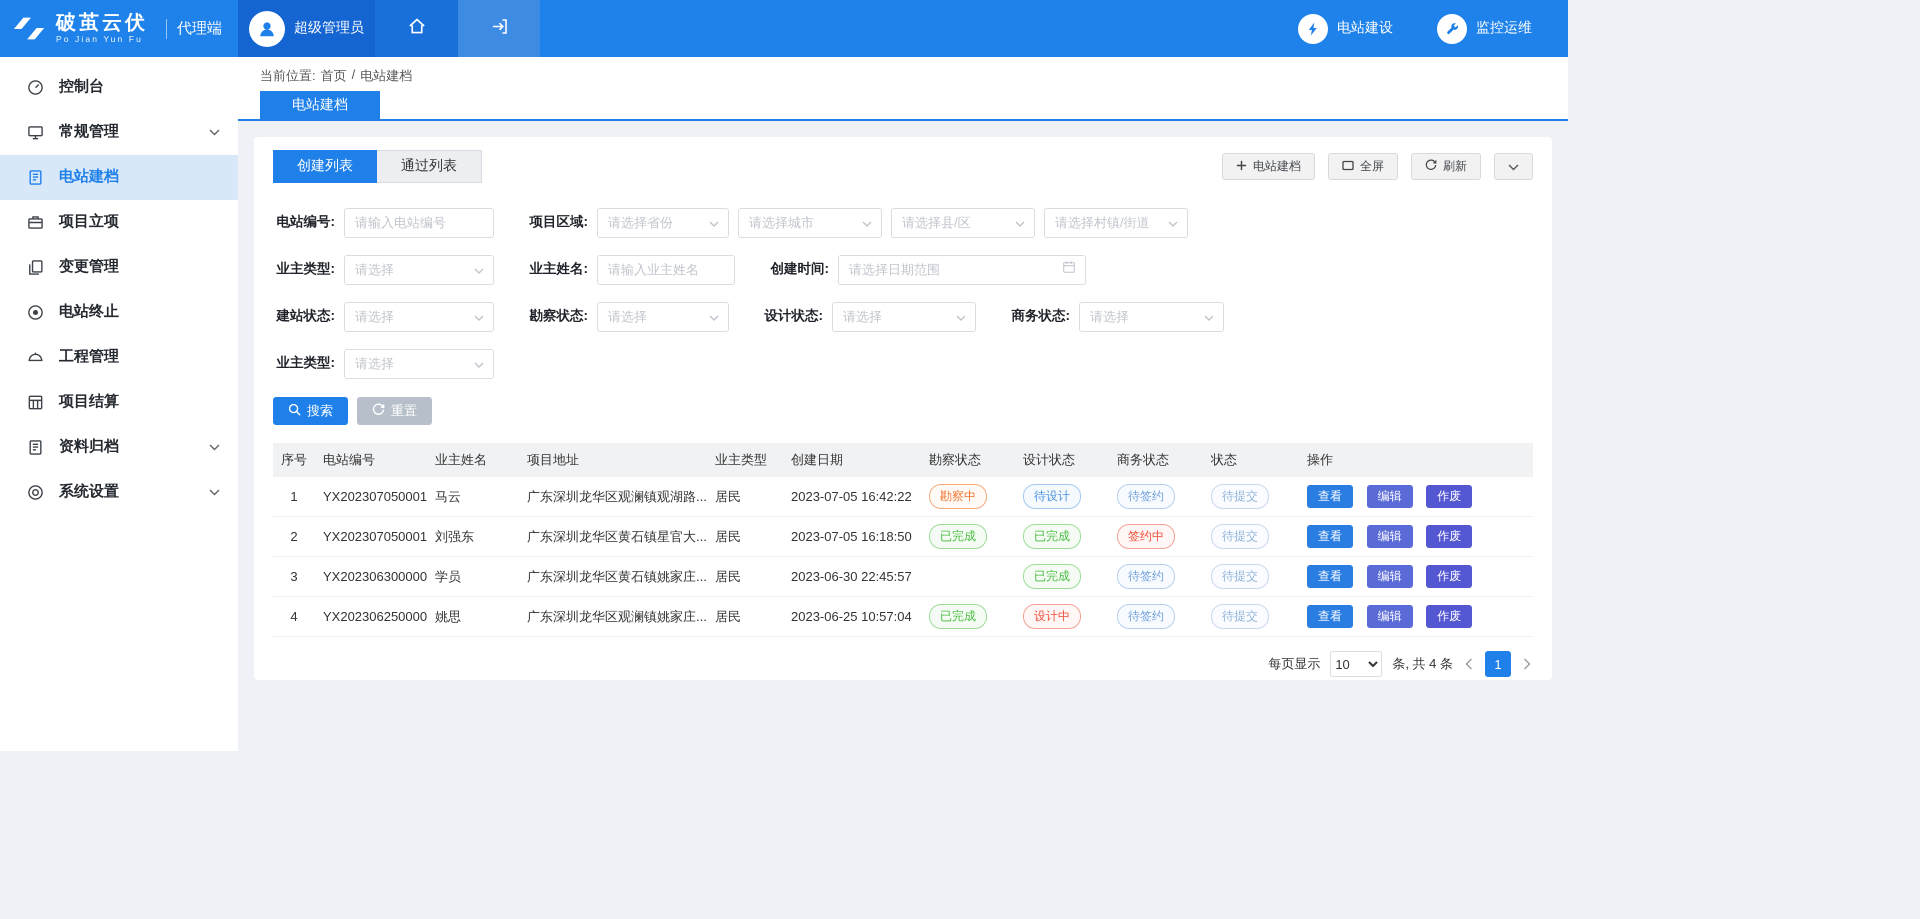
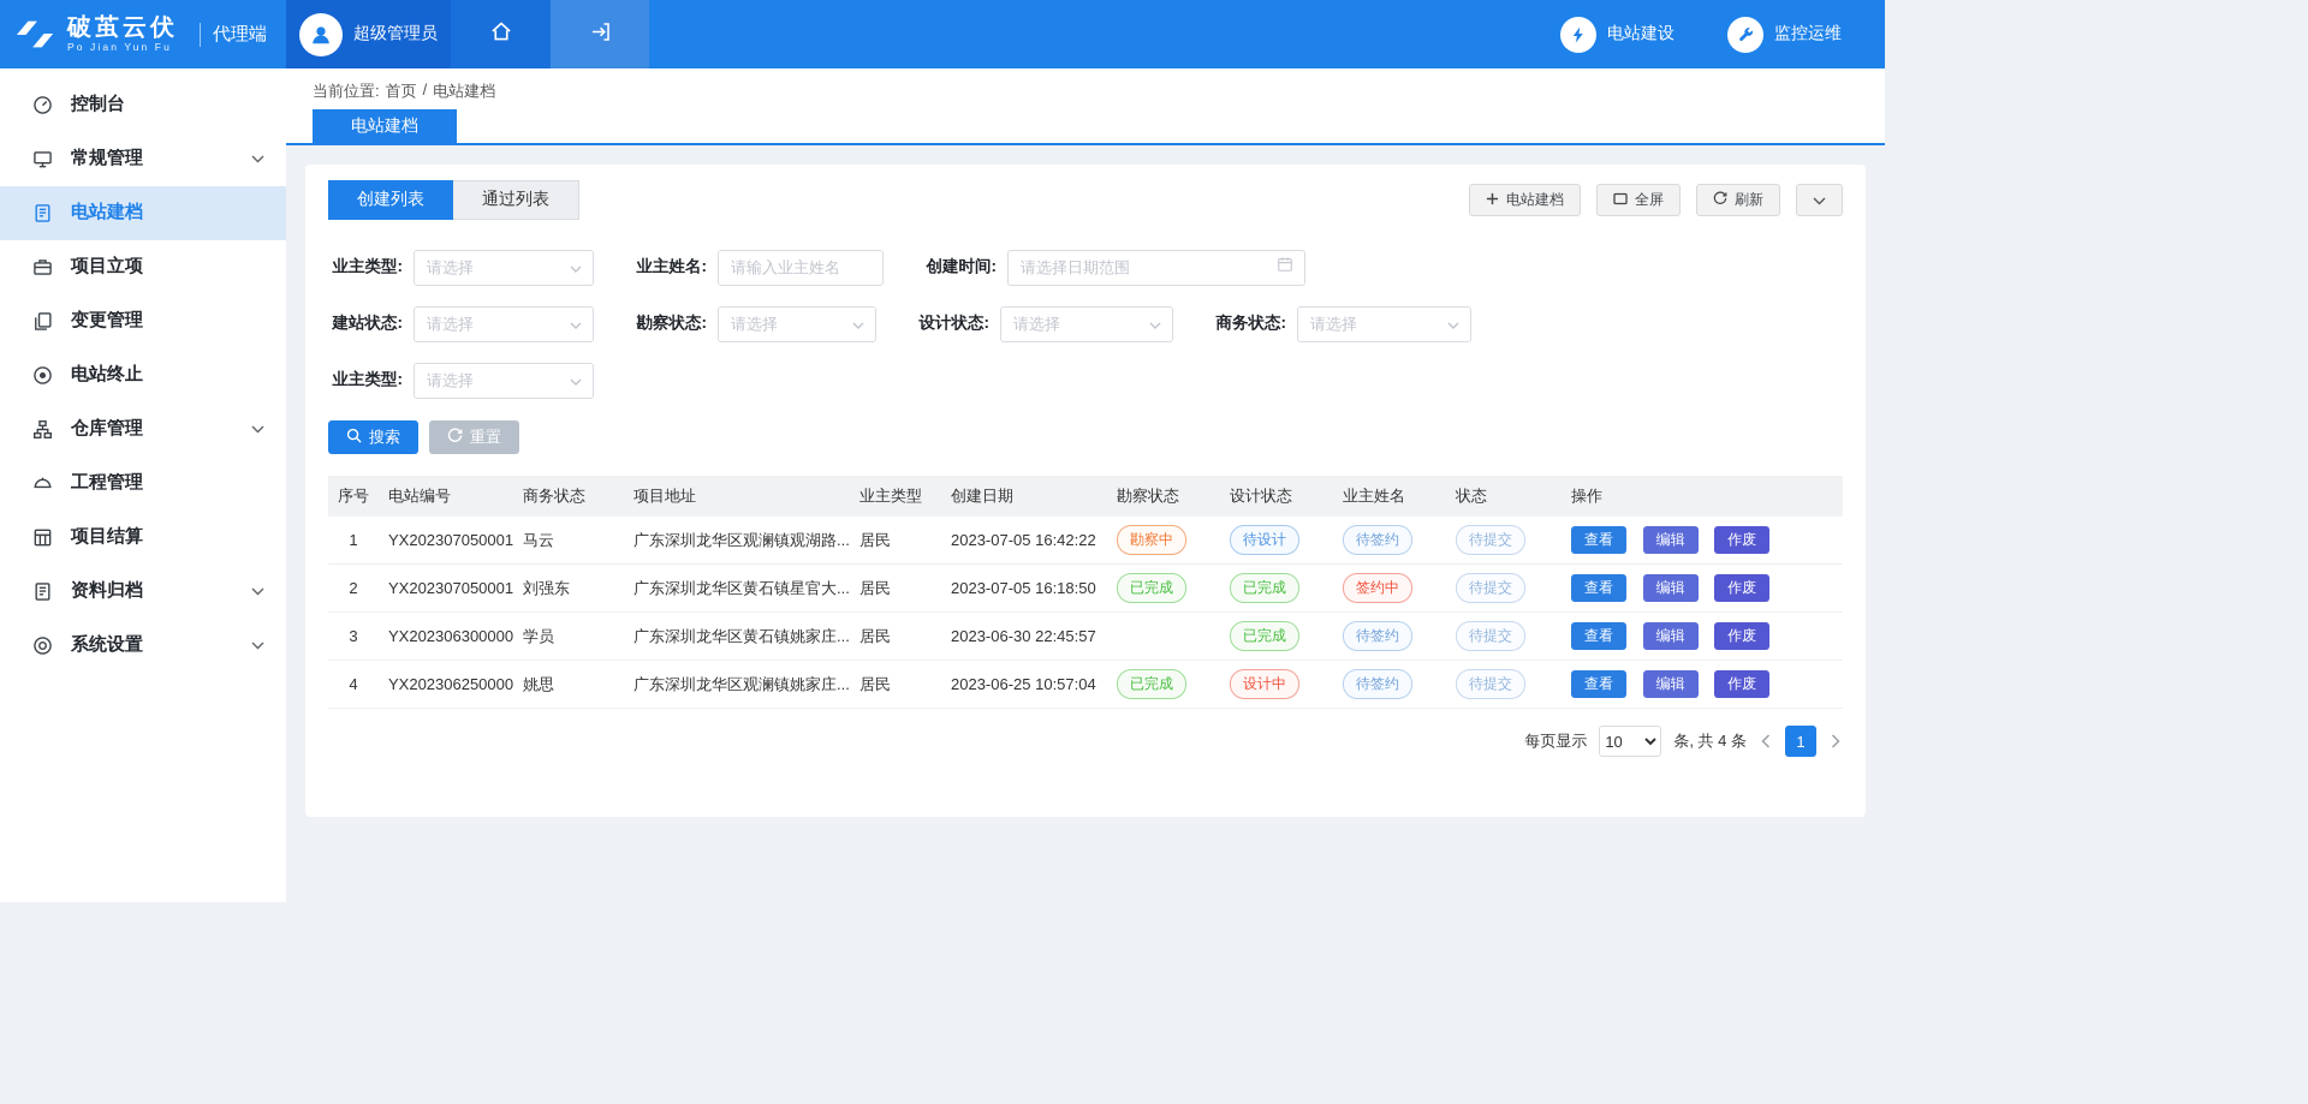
  破茧云伏
  Po Jian Yun Fu
  代理端
  超级管理员
  电站建设
  监控运维
  控制台
  常规管理
  电站建档
  项目立项
  变更管理
  电站终止
+ 仓库管理
  工程管理
  项目结算
  资料归档
  系统设置
  当前位置:
  首页
  /
  电站建档
  电站建档
  创建列表
  通过列表
  电站建档
  全屏
  刷新
- 电站编号:
- 请输入电站编号
- 项目区域:
- 请选择省份
- 请选择城市
- 请选择县/区
- 请选择村镇/街道
  业主类型:
  请选择
  业主姓名:
  请输入业主姓名
  创建时间:
  请选择日期范围
  建站状态:
  请选择
  勘察状态:
  请选择
  设计状态:
  请选择
  商务状态:
  请选择
  业主类型:
  请选择
  搜索
  重置
  序号
  电站编号
- 业主姓名
+ 商务状态
  项目地址
  业主类型
  创建日期
  勘察状态
  设计状态
- 商务状态
+ 业主姓名
  状态
  操作
  1
  YX202307050001
  马云
  广东深圳龙华区观澜镇观湖路...
  居民
  2023-07-05 16:42:22
  勘察中
  待设计
  待签约
  待提交
  查看 编辑 作废
  2
  YX202307050001
  刘强东
  广东深圳龙华区黄石镇星官大...
  居民
  2023-07-05 16:18:50
  已完成
  已完成
  签约中
  待提交
  查看 编辑 作废
  3
  YX202306300000
  学员
  广东深圳龙华区黄石镇姚家庄...
  居民
  2023-06-30 22:45:57
  已完成
  待签约
  待提交
  查看 编辑 作废
  4
  YX202306250000
  姚思
  广东深圳龙华区观澜镇姚家庄...
  居民
  2023-06-25 10:57:04
  已完成
  设计中
  待签约
  待提交
  查看 编辑 作废
  每页显示
  10
  条, 共 4 条
  1
